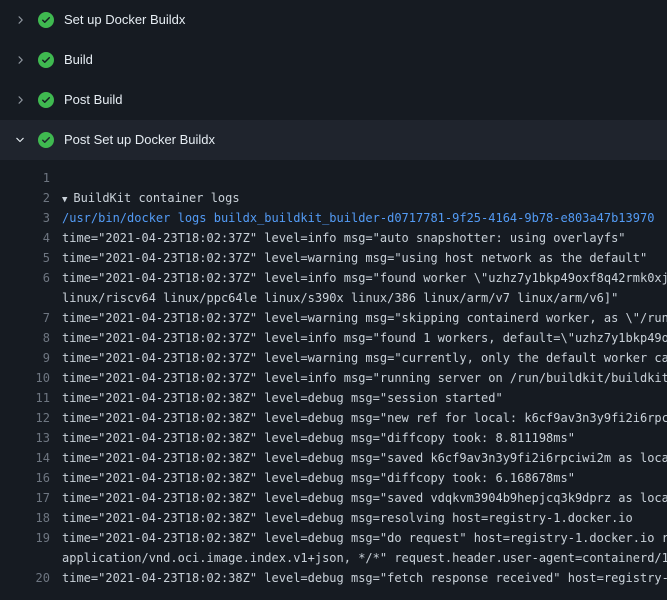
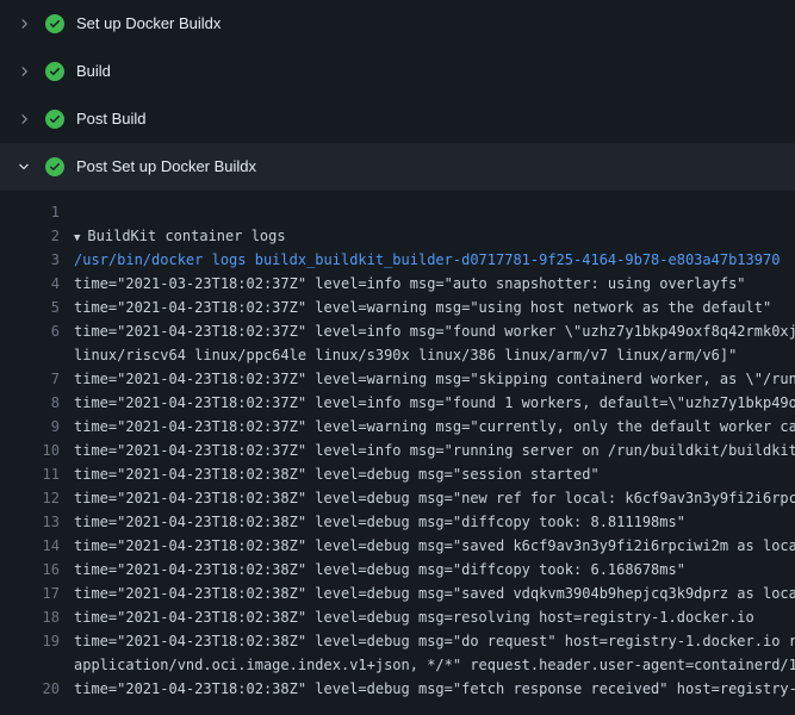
  Set up Docker Buildx
  Build
  Post Build
  Post Set up Docker Buildx
  1
  2
  ▼
  BuildKit container logs
  3
  /usr/bin/docker logs buildx_buildkit_builder-d0717781-9f25-4164-9b78-e803a47b13970
  4
- time="2021-04-23T18:02:37Z" level=info msg="auto snapshotter: using overlayfs"
+ time="2021-03-23T18:02:37Z" level=info msg="auto snapshotter: using overlayfs"
  5
  time="2021-04-23T18:02:37Z" level=warning msg="using host network as the default"
  6
  time="2021-04-23T18:02:37Z" level=info msg="found worker \"uzhz7y1bkp49oxf8q42rmk0xj
  linux/riscv64 linux/ppc64le linux/s390x linux/386 linux/arm/v7 linux/arm/v6]"
  7
  time="2021-04-23T18:02:37Z" level=warning msg="skipping containerd worker, as \"/run
  8
  time="2021-04-23T18:02:37Z" level=info msg="found 1 workers, default=\"uzhz7y1bkp49o
  9
  time="2021-04-23T18:02:37Z" level=warning msg="currently, only the default worker ca
  10
  time="2021-04-23T18:02:37Z" level=info msg="running server on /run/buildkit/buildkit
  11
  time="2021-04-23T18:02:38Z" level=debug msg="session started"
  12
  time="2021-04-23T18:02:38Z" level=debug msg="new ref for local: k6cf9av3n3y9fi2i6rpc
  13
  time="2021-04-23T18:02:38Z" level=debug msg="diffcopy took: 8.811198ms"
  14
  time="2021-04-23T18:02:38Z" level=debug msg="saved k6cf9av3n3y9fi2i6rpciwi2m as loca
  16
  time="2021-04-23T18:02:38Z" level=debug msg="diffcopy took: 6.168678ms"
  17
  time="2021-04-23T18:02:38Z" level=debug msg="saved vdqkvm3904b9hepjcq3k9dprz as loca
  18
  time="2021-04-23T18:02:38Z" level=debug msg=resolving host=registry-1.docker.io
  19
  time="2021-04-23T18:02:38Z" level=debug msg="do request" host=registry-1.docker.io r
  application/vnd.oci.image.index.v1+json, */*" request.header.user-agent=containerd/1
  20
  time="2021-04-23T18:02:38Z" level=debug msg="fetch response received" host=registry-
